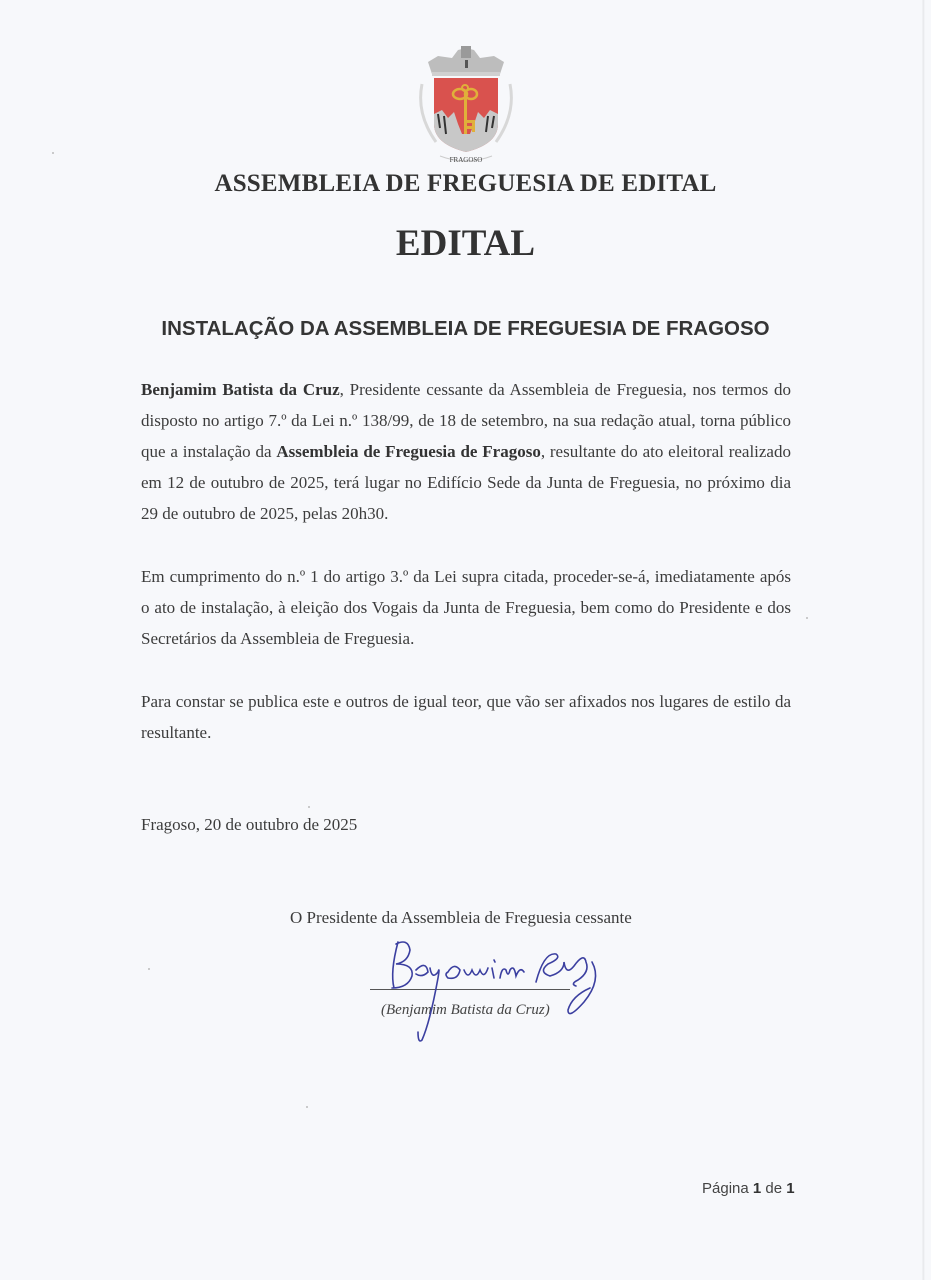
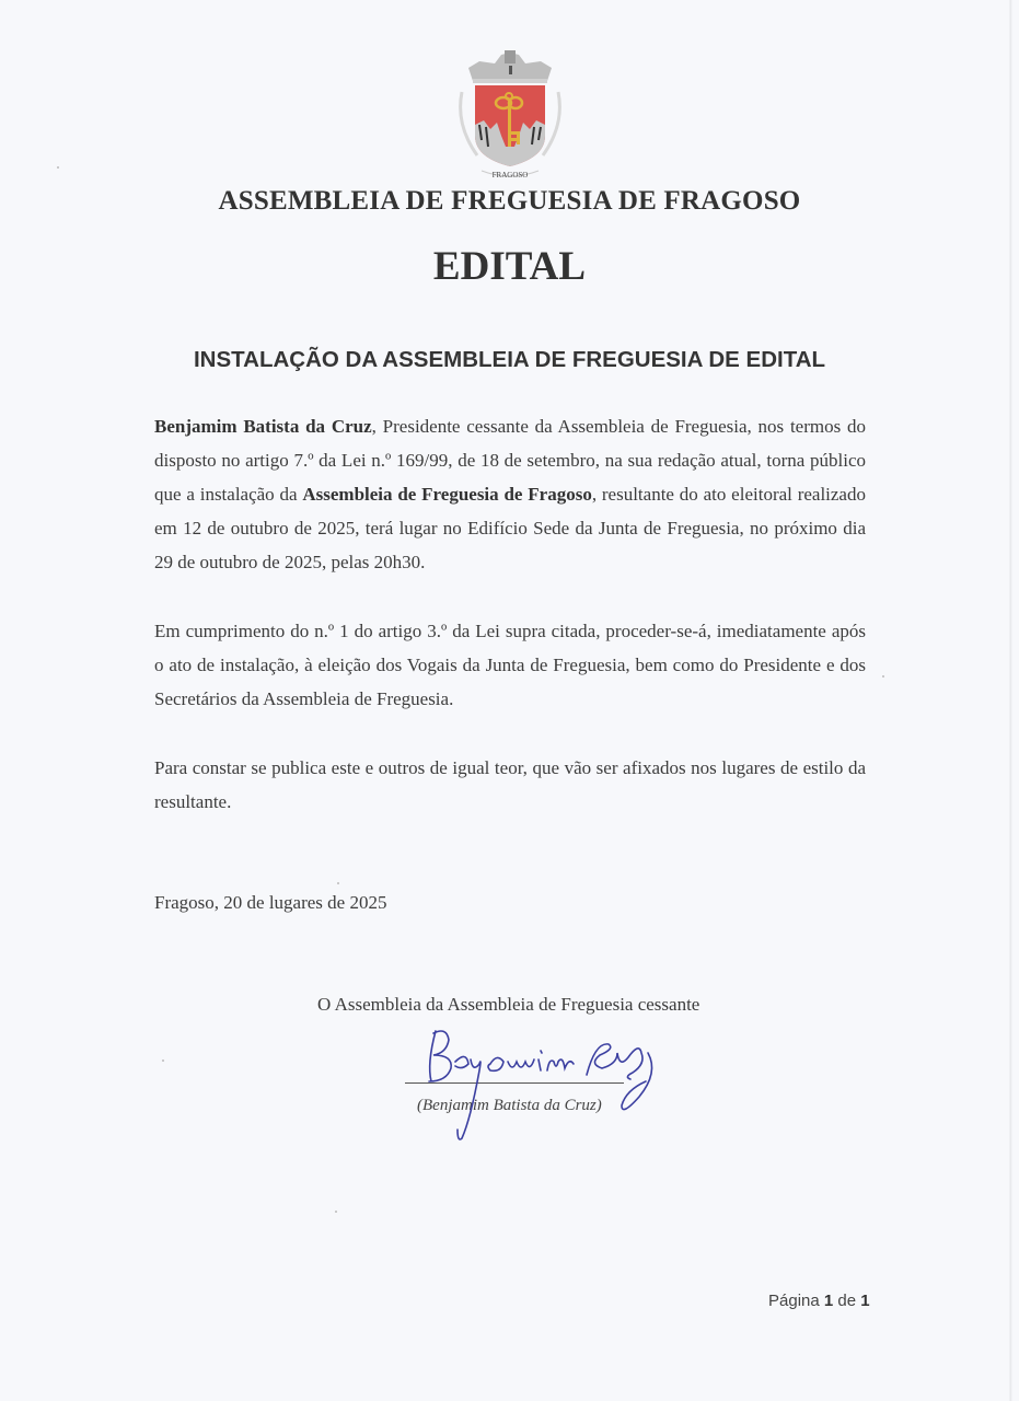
  FRAGOSO
- ASSEMBLEIA DE FREGUESIA DE EDITAL
+ ASSEMBLEIA DE FREGUESIA DE FRAGOSO
  EDITAL
- INSTALAÇÃO DA ASSEMBLEIA DE FREGUESIA DE FRAGOSO
+ INSTALAÇÃO DA ASSEMBLEIA DE FREGUESIA DE EDITAL
- Benjamim Batista da Cruz, Presidente cessante da Assembleia de Freguesia, nos termos do disposto no artigo 7.º da Lei n.º 138/99, de 18 de setembro, na sua redação atual, torna público que a instalação da Assembleia de Freguesia de Fragoso, resultante do ato eleitoral realizado em 12 de outubro de 2025, terá lugar no Edifício Sede da Junta de Freguesia, no próximo dia 29 de outubro de 2025, pelas 20h30.
+ Benjamim Batista da Cruz, Presidente cessante da Assembleia de Freguesia, nos termos do disposto no artigo 7.º da Lei n.º 169/99, de 18 de setembro, na sua redação atual, torna público que a instalação da Assembleia de Freguesia de Fragoso, resultante do ato eleitoral realizado em 12 de outubro de 2025, terá lugar no Edifício Sede da Junta de Freguesia, no próximo dia 29 de outubro de 2025, pelas 20h30.
  Em cumprimento do n.º 1 do artigo 3.º da Lei supra citada, proceder-se-á, imediatamente após o ato de instalação, à eleição dos Vogais da Junta de Freguesia, bem como do Presidente e dos Secretários da Assembleia de Freguesia.
  Para constar se publica este e outros de igual teor, que vão ser afixados nos lugares de estilo da resultante.
- Fragoso, 20 de outubro de 2025
+ Fragoso, 20 de lugares de 2025
- O Presidente da Assembleia de Freguesia cessante
+ O Assembleia da Assembleia de Freguesia cessante
  (Benjamim Batista da Cruz)
  Página 1 de 1
